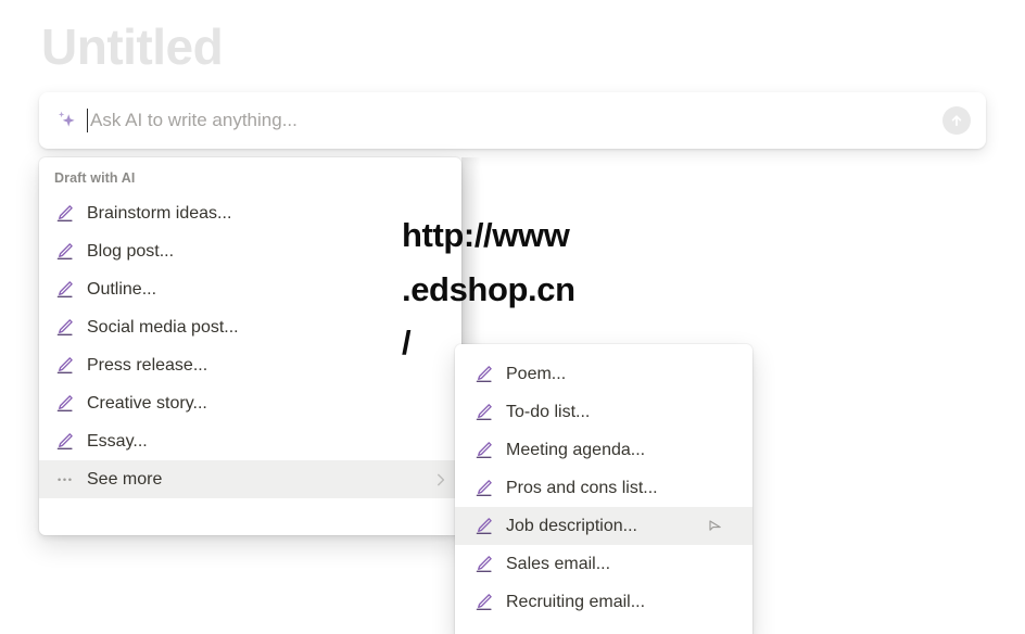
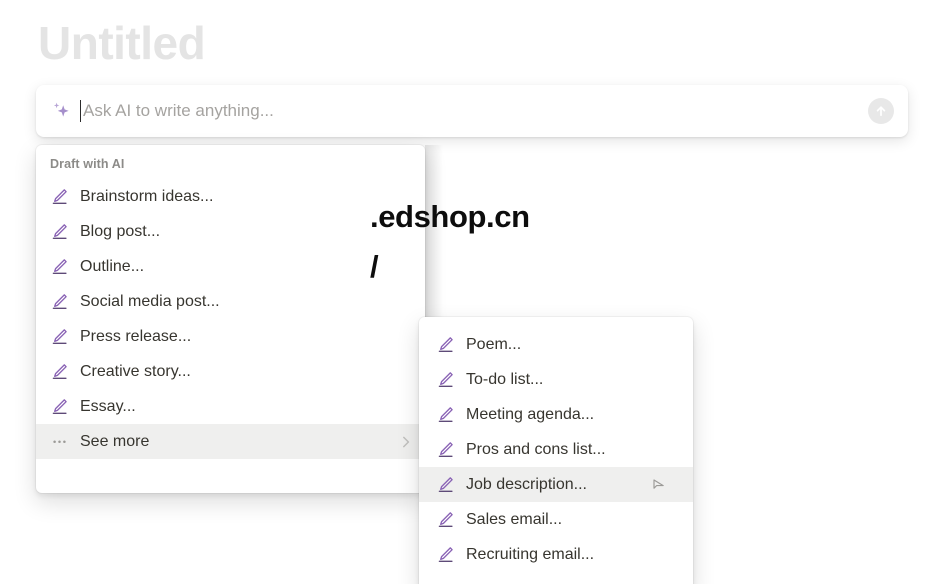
  Untitled
  Ask AI to write anything...
  Draft with AI
  Brainstorm ideas...
  Blog post...
  Outline...
  Social media post...
  Press release...
  Creative story...
  Essay...
  See more
- http://www
  .edshop.cn
  /
  Poem...
  To-do list...
  Meeting agenda...
  Pros and cons list...
  Job description...
  Sales email...
  Recruiting email...
